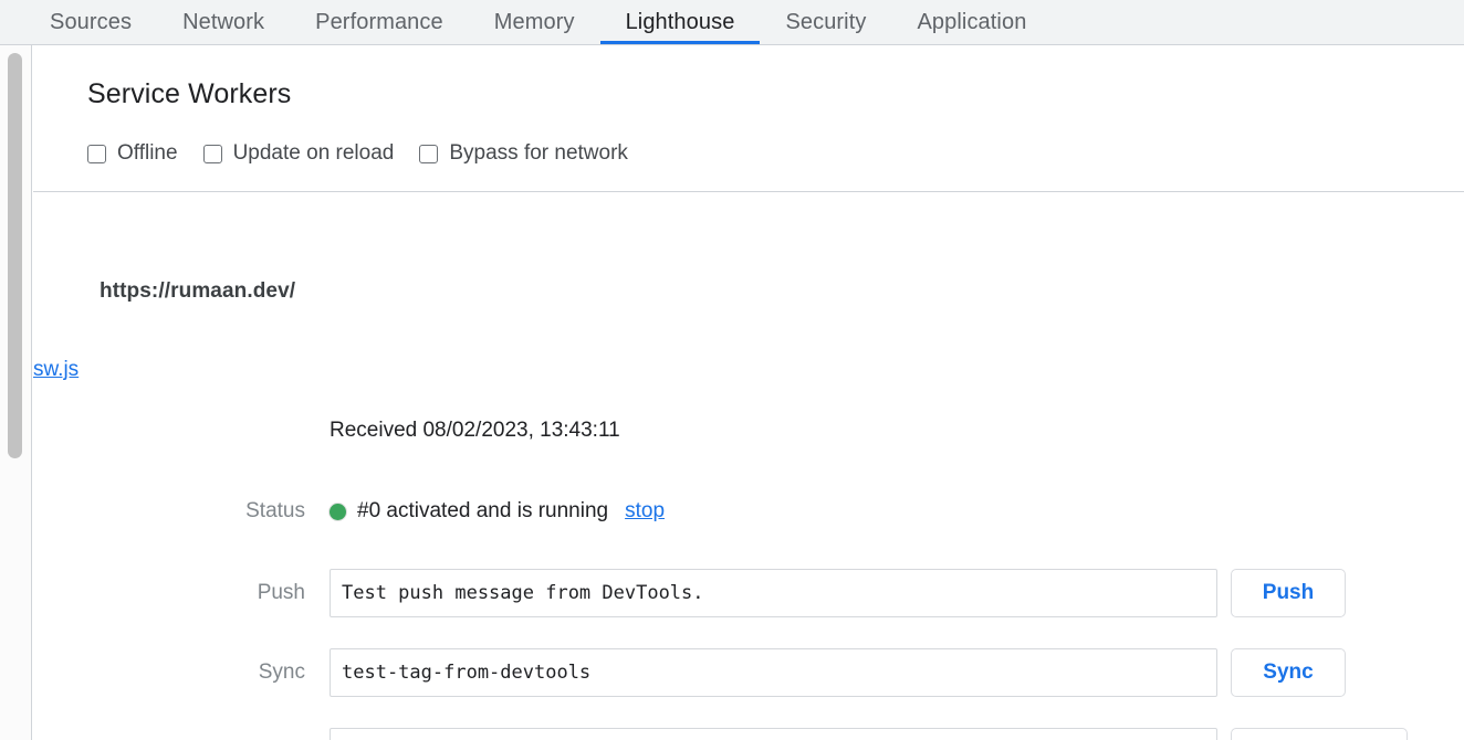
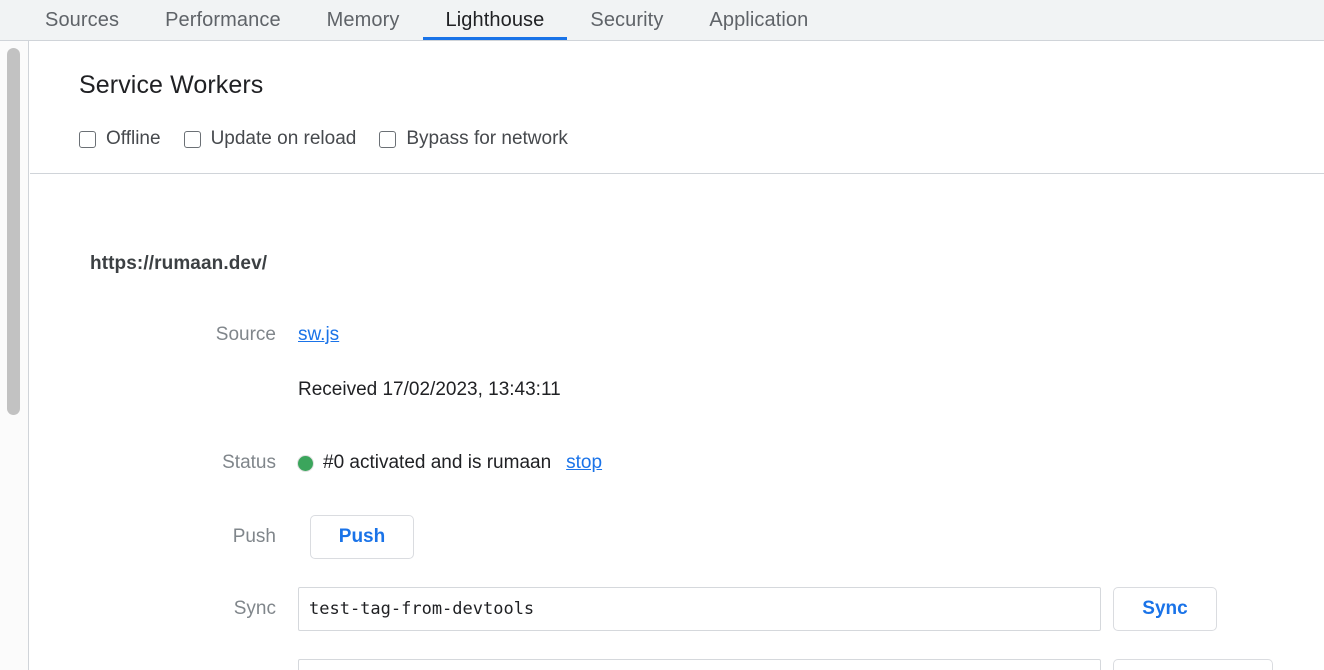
  Sources
- Network
  Performance
  Memory
  Lighthouse
  Security
  Application
  Service Workers
  Offline
  Update on reload
  Bypass for network
  https://rumaan.dev/
+ Source
  sw.js
- Received 08/02/2023, 13:43:11
+ Received 17/02/2023, 13:43:11
  Status
- #0 activated and is running
+ #0 activated and is rumaan
  stop
  Push
- Test push message from DevTools.
  Push
  Sync
  test-tag-from-devtools
  Sync
